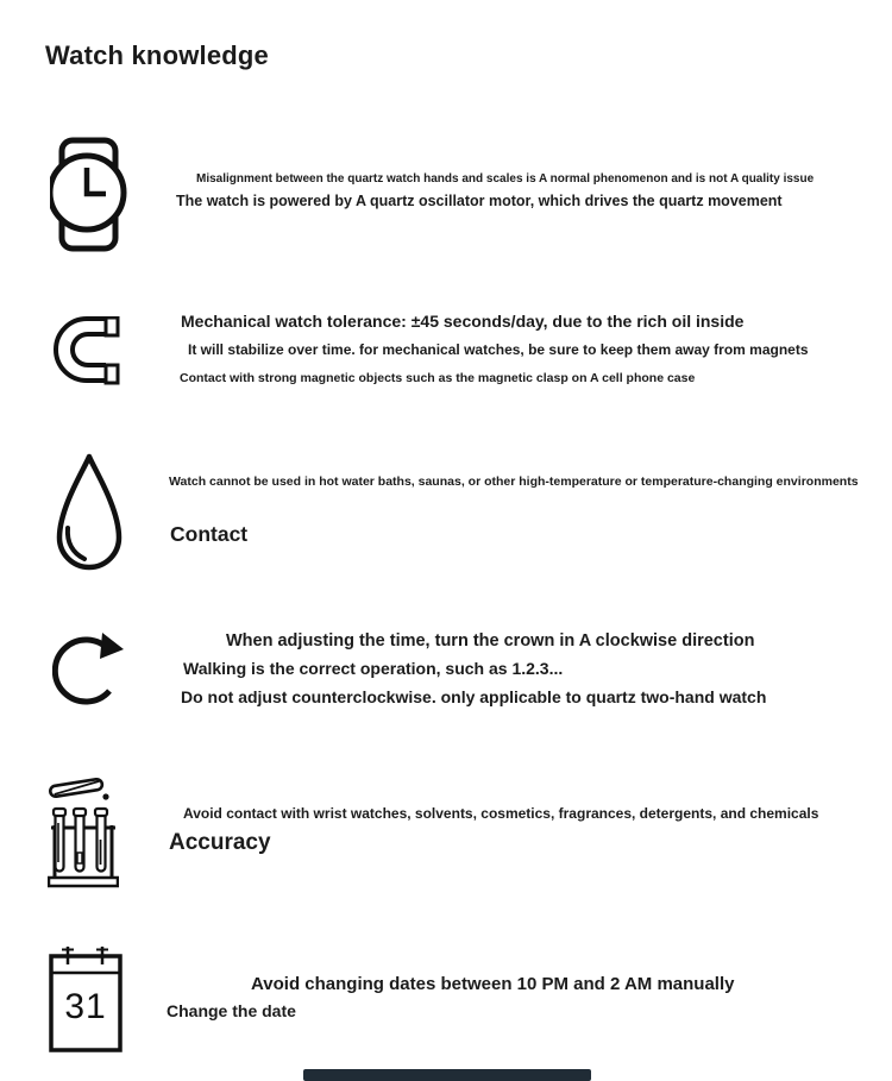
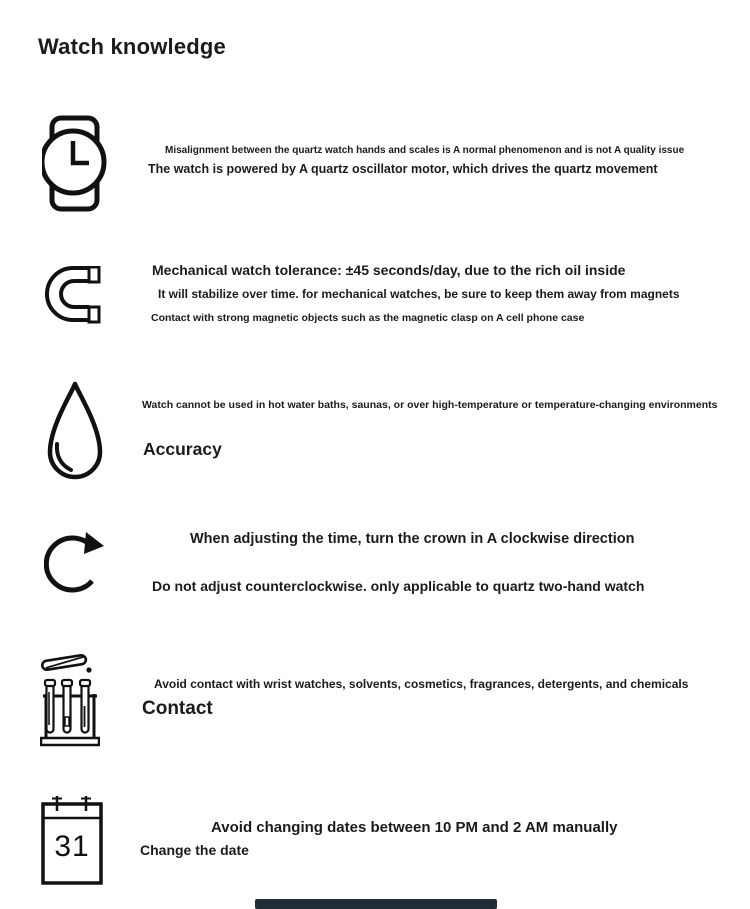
  Watch knowledge
  Misalignment between the quartz watch hands and scales is A normal phenomenon and is not A quality issue
  The watch is powered by A quartz oscillator motor, which drives the quartz movement
  Mechanical watch tolerance: ±45 seconds/day, due to the rich oil inside
  It will stabilize over time. for mechanical watches, be sure to keep them away from magnets
  Contact with strong magnetic objects such as the magnetic clasp on A cell phone case
- Watch cannot be used in hot water baths, saunas, or other high-temperature or temperature-changing environments
+ Watch cannot be used in hot water baths, saunas, or over high-temperature or temperature-changing environments
- Contact
+ Accuracy
  When adjusting the time, turn the crown in A clockwise direction
- Walking is the correct operation, such as 1.2.3...
  Do not adjust counterclockwise. only applicable to quartz two-hand watch
  Avoid contact with wrist watches, solvents, cosmetics, fragrances, detergents, and chemicals
- Accuracy
+ Contact
  31
  Avoid changing dates between 10 PM and 2 AM manually
  Change the date
